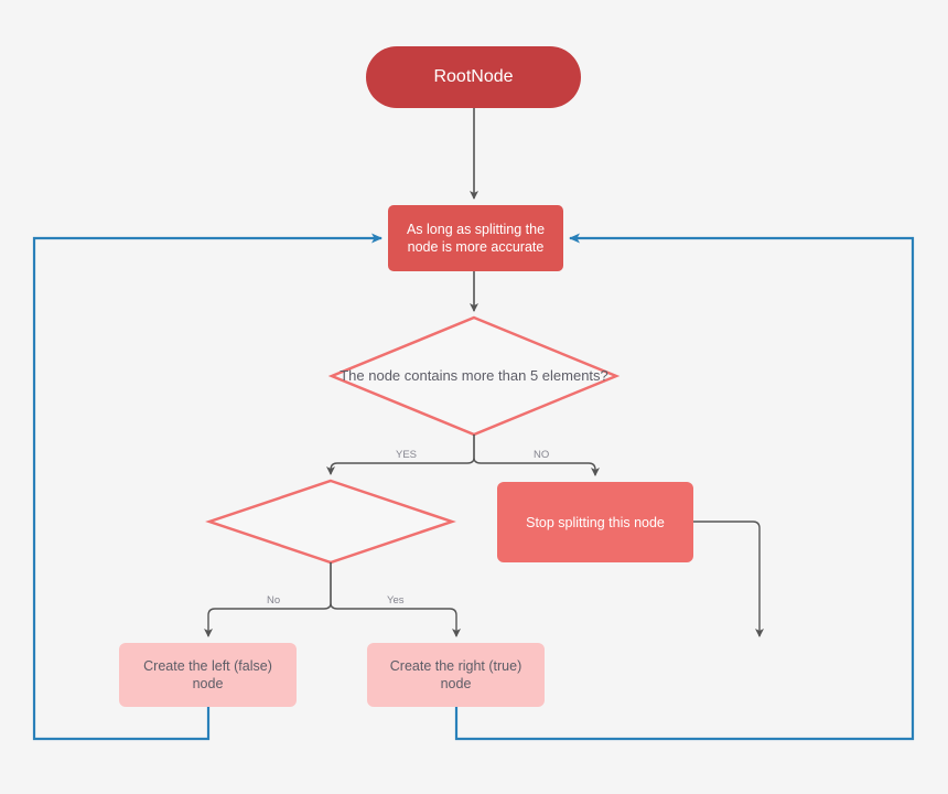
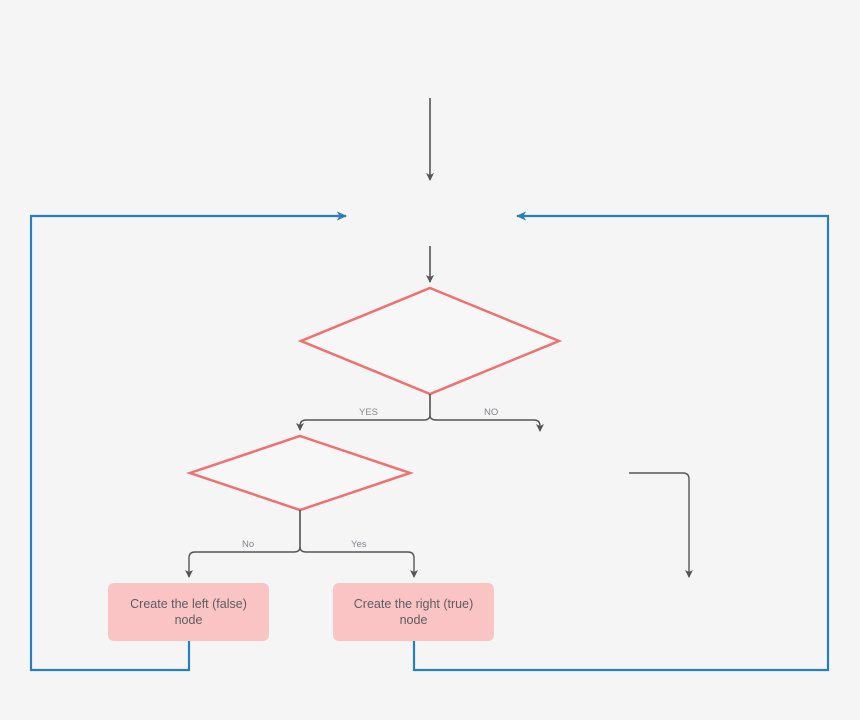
- RootNode
- As long as splitting the
- node is more accurate
- The node contains more than 5 elements?
- Stop splitting this node
  Create the left (false)
  node
  Create the right (true)
  node
  YES
  NO
  No
  Yes
